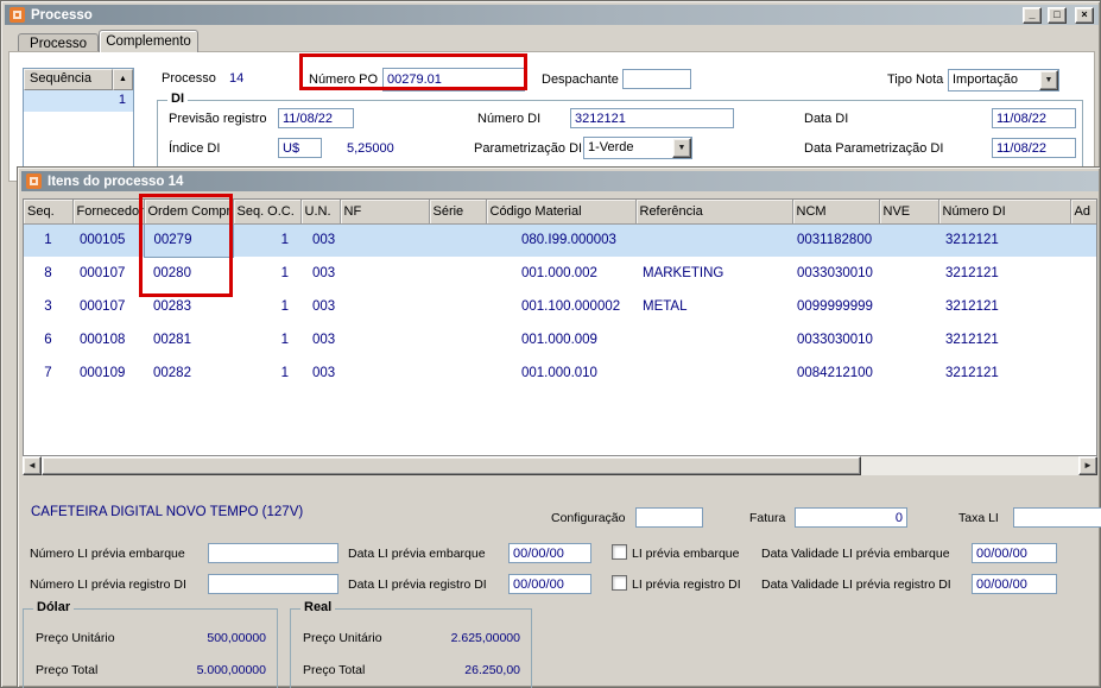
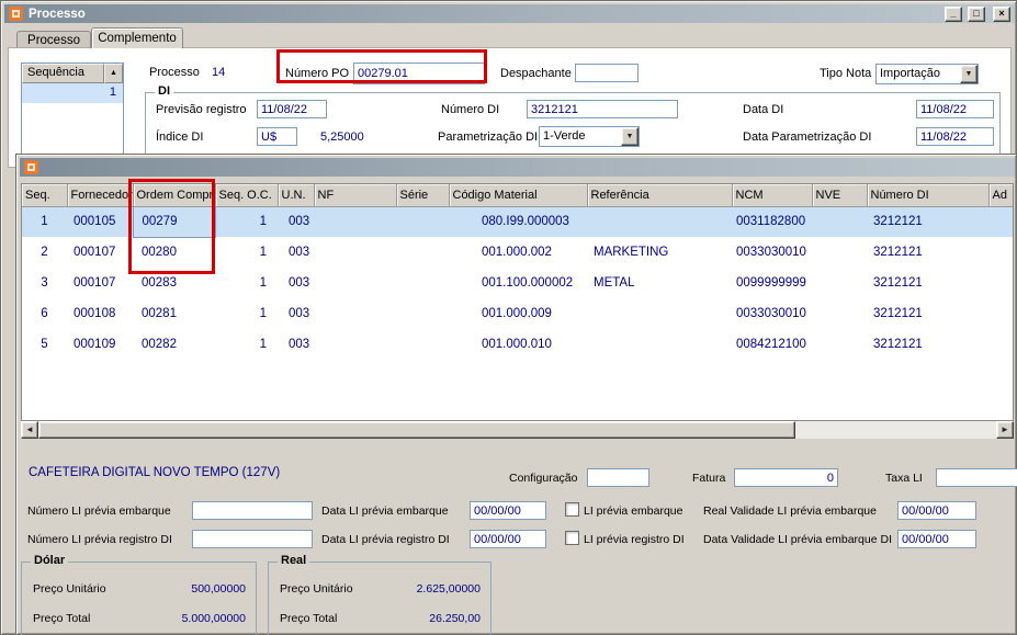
  Processo
  _
  □
  ×
  Processo
  Complemento
  Sequência
  1
  Processo
  14
  Número PO
  00279.01
  Despachante
  Tipo Nota
  Importação
  DI
  Previsão registro
  11/08/22
  Número DI
  3212121
  Data DI
  11/08/22
  Índice DI
  U$
  5,25000
  Parametrização DI
  1-Verde
  Data Parametrização DI
  11/08/22
- Itens do processo 14
  Seq.	Fornecedor	Ordem Compr	Seq. O.C.	U.N.	NF	Série	Código Material	Referência	NCM	NVE	Número DI	Ad
  1	000105	00279	1	003			080.I99.000003		0031182800		3212121
- 8	000107	00280	1	003			001.000.002	MARKETING	0033030010		3212121
+ 2	000107	00280	1	003			001.000.002	MARKETING	0033030010		3212121
  3	000107	00283	1	003			001.100.000002	METAL	0099999999		3212121
  6	000108	00281	1	003			001.000.009		0033030010		3212121
- 7	000109	00282	1	003			001.000.010		0084212100		3212121
+ 5	000109	00282	1	003			001.000.010		0084212100		3212121
  ◄
  ►
  CAFETEIRA DIGITAL NOVO TEMPO (127V)
  Configuração
  Fatura
  0
  Taxa LI
  Número LI prévia embarque
  Data LI prévia embarque
  00/00/00
  LI prévia embarque
- Data Validade LI prévia embarque
+ Real Validade LI prévia embarque
  00/00/00
  Número LI prévia registro DI
  Data LI prévia registro DI
  00/00/00
  LI prévia registro DI
- Data Validade LI prévia registro DI
+ Data Validade LI prévia embarque DI
  00/00/00
  Dólar
  Preço Unitário
  500,00000
  Preço Total
  5.000,00000
  Real
  Preço Unitário
  2.625,00000
  Preço Total
  26.250,00
